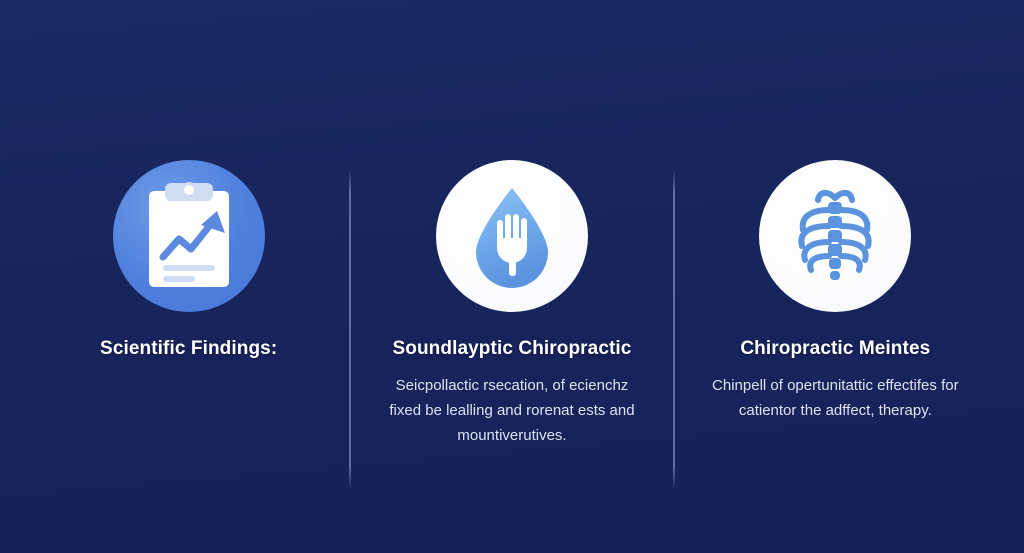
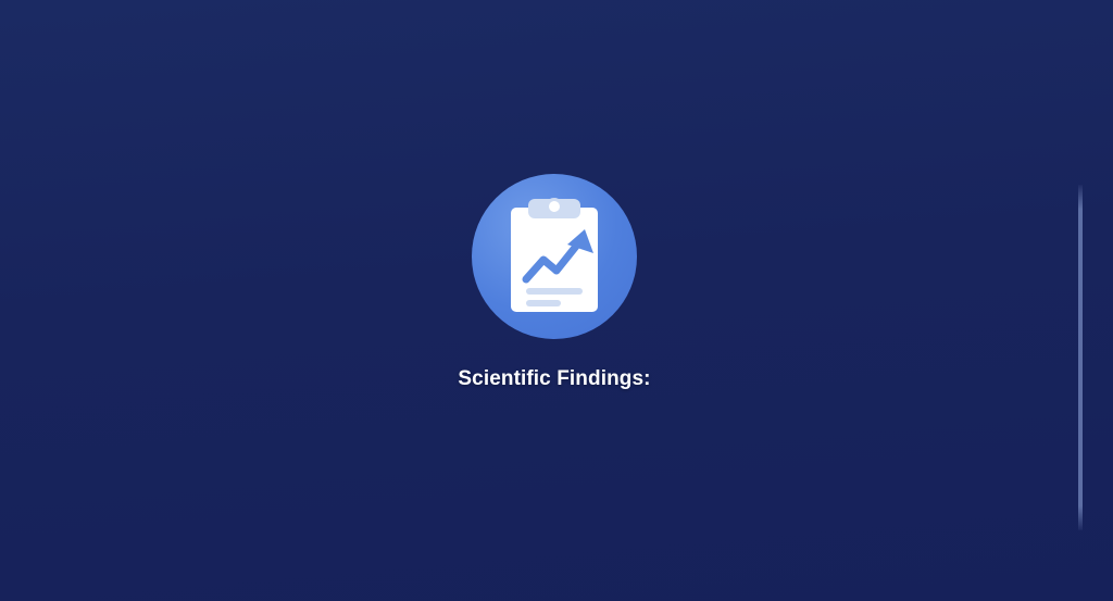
  Scientific Findings:
- Soundlayptic Chiropractic
- Seicpollactic rsecation, of ecienchz fixed be lealling and rorenat ests and mountiverutives.
- Chiropractic Meintes
- Chinpell of opertunitattic effectifes for catientor the adffect, therapy.
